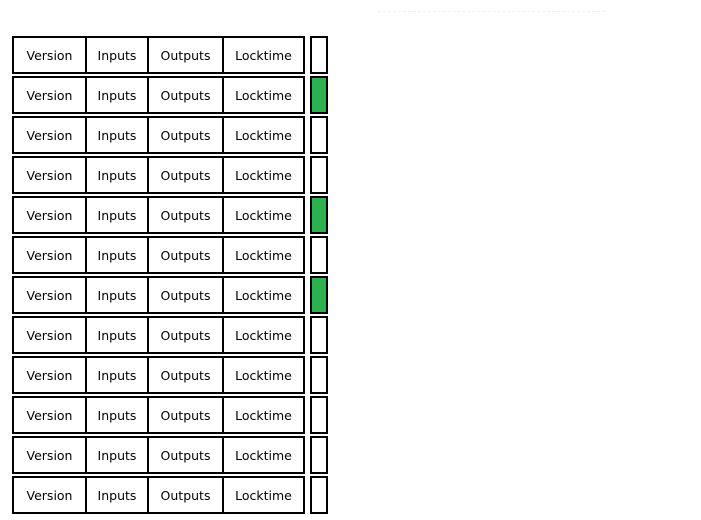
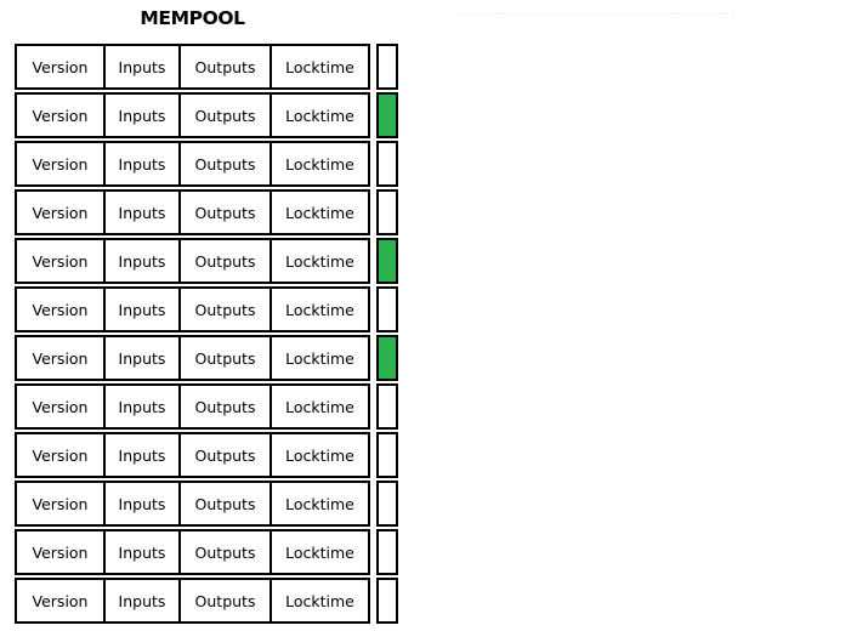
+ MEMPOOL
  Version
  Inputs
  Outputs
  Locktime
  Version
  Inputs
  Outputs
  Locktime
  Version
  Inputs
  Outputs
  Locktime
  Version
  Inputs
  Outputs
  Locktime
  Version
  Inputs
  Outputs
  Locktime
  Version
  Inputs
  Outputs
  Locktime
  Version
  Inputs
  Outputs
  Locktime
  Version
  Inputs
  Outputs
  Locktime
  Version
  Inputs
  Outputs
  Locktime
  Version
  Inputs
  Outputs
  Locktime
  Version
  Inputs
  Outputs
  Locktime
  Version
  Inputs
  Outputs
  Locktime
